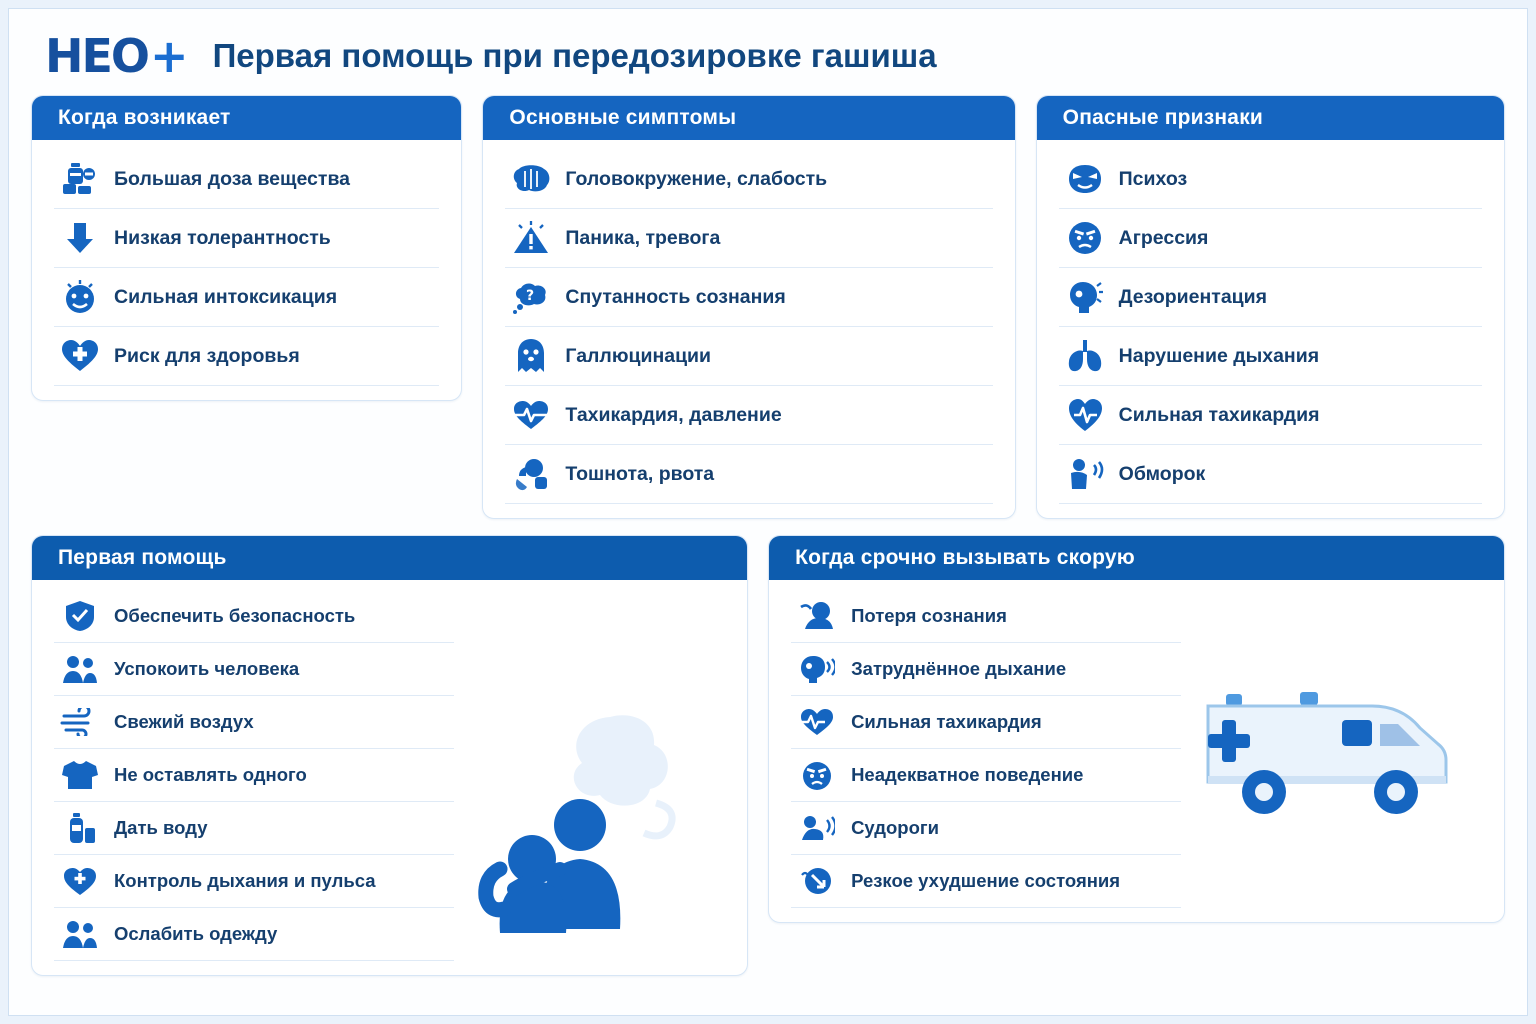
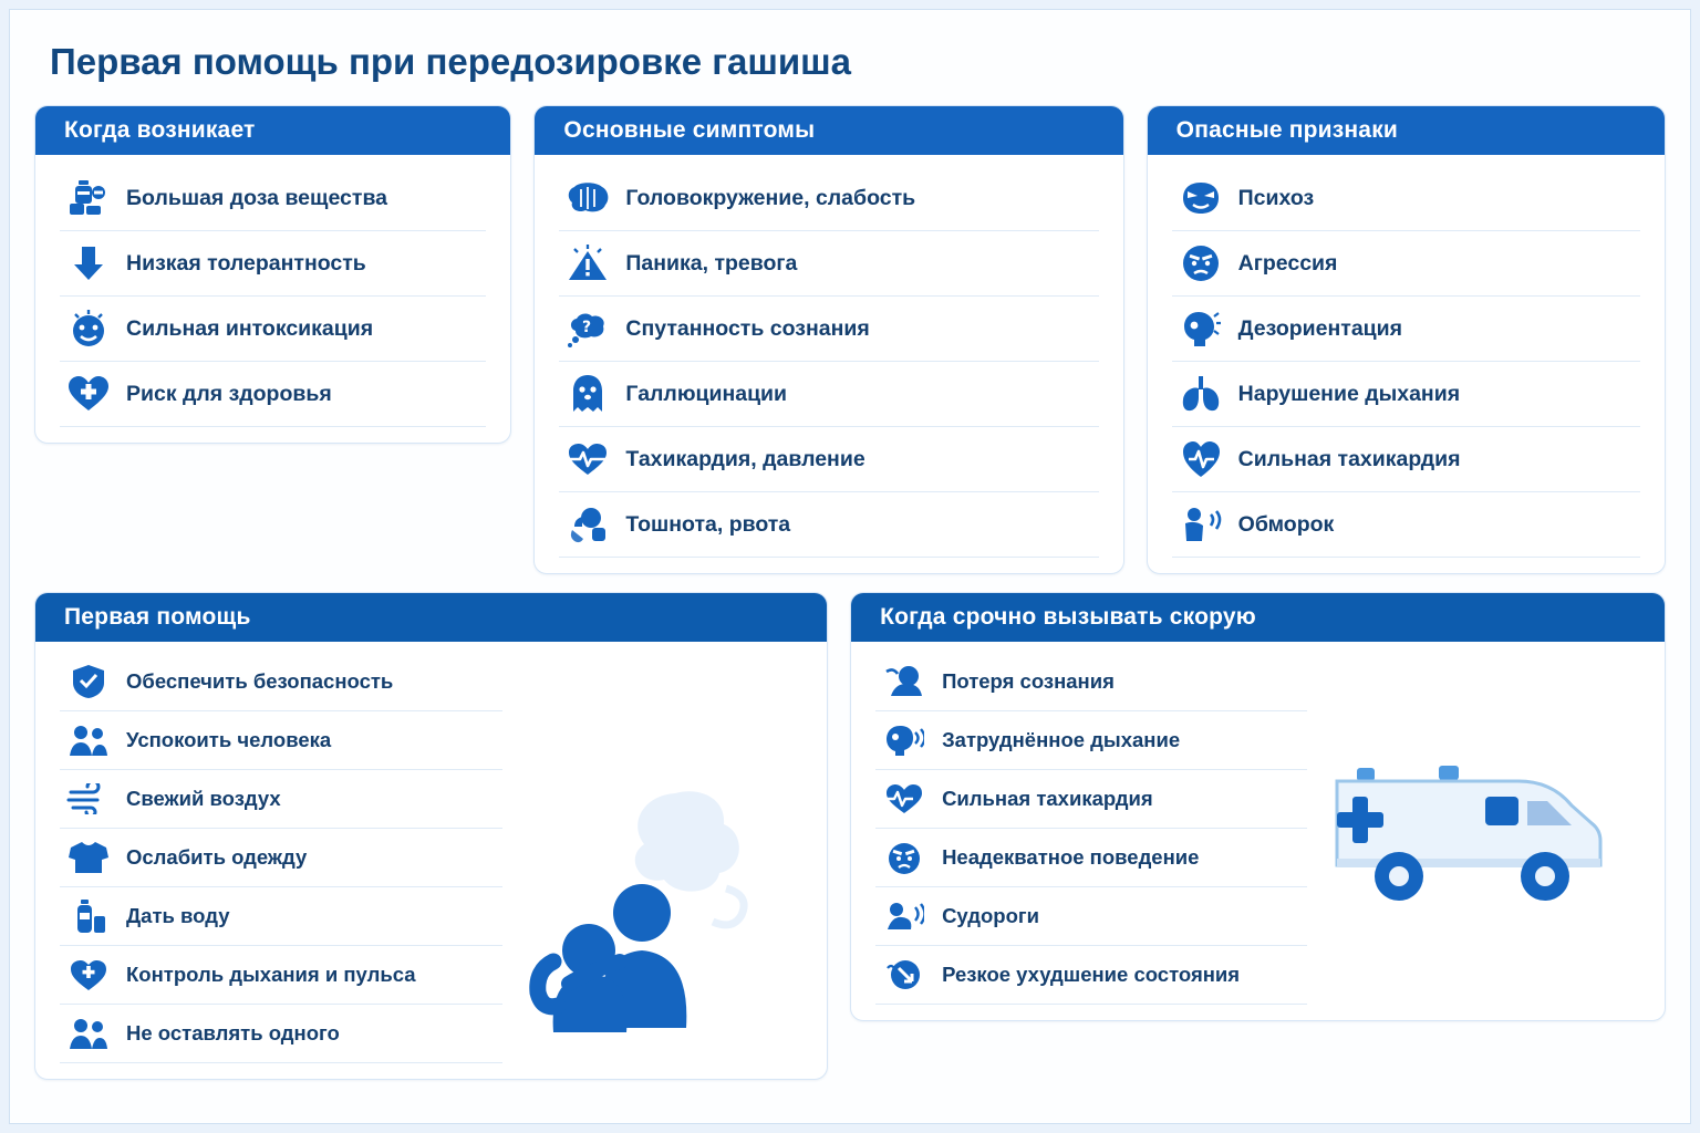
- НЕО
- +
  Первая помощь при передозировке гашиша
  Когда возникает
  Большая доза вещества
  Низкая толерантность
  Сильная интоксикация
  Риск для здоровья
  Основные симптомы
  Головокружение, слабость
  Паника, тревога
  ?
  Спутанность сознания
  Галлюцинации
  Тахикардия, давление
  Тошнота, рвота
  Опасные признаки
  Психоз
  Агрессия
  Дезориентация
  Нарушение дыхания
  Сильная тахикардия
  Обморок
  Первая помощь
  Обеспечить безопасность
  Успокоить человека
  Свежий воздух
- Не оставлять одного
+ Ослабить одежду
  Дать воду
  Контроль дыхания и пульса
- Ослабить одежду
+ Не оставлять одного
  Когда срочно вызывать скорую
  Потеря сознания
  Затруднённое дыхание
  Сильная тахикардия
  Неадекватное поведение
  Судороги
  Резкое ухудшение состояния
